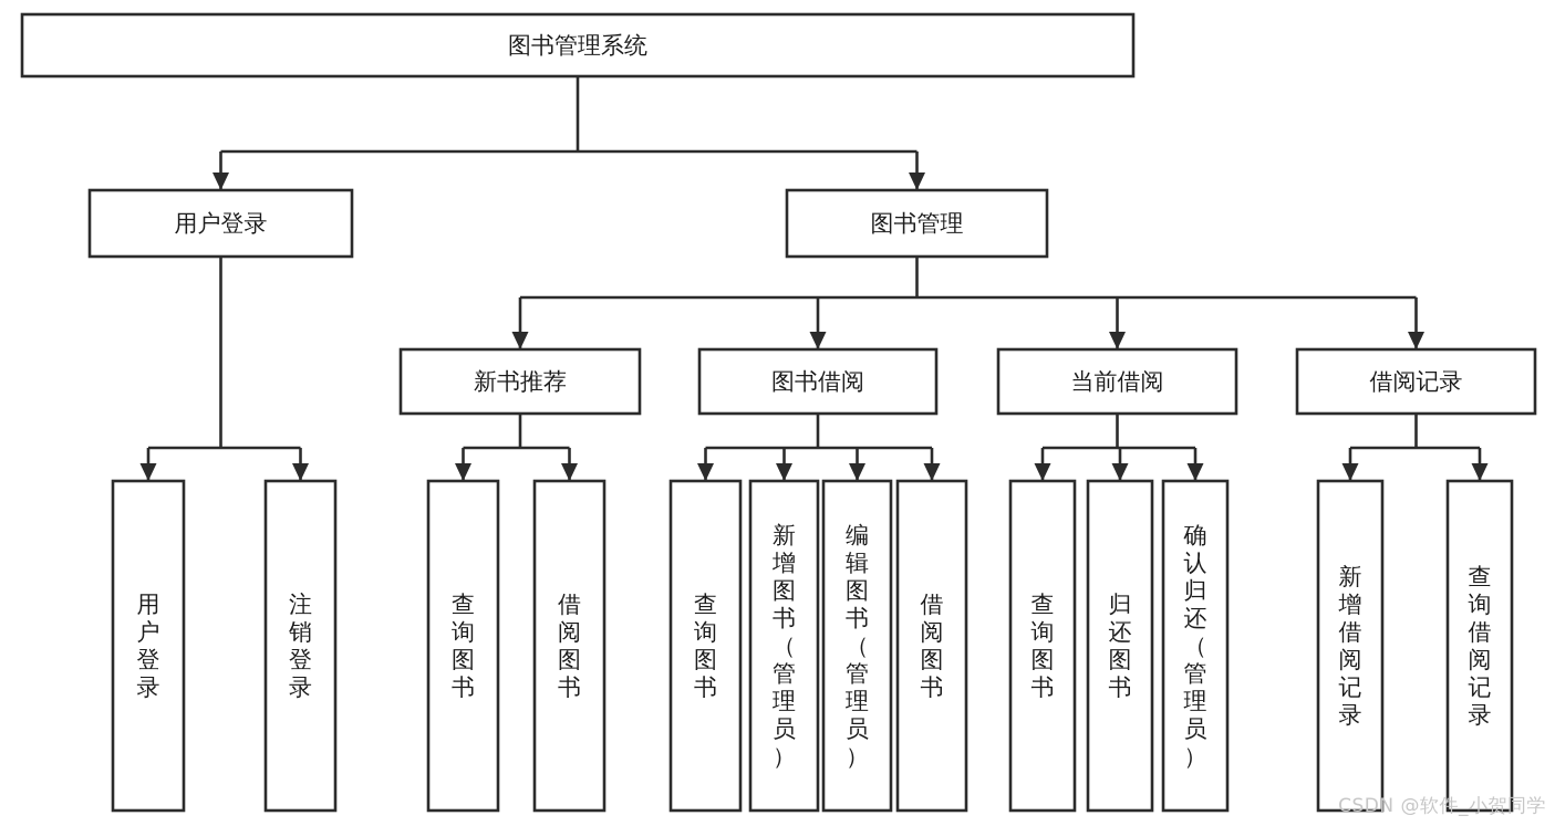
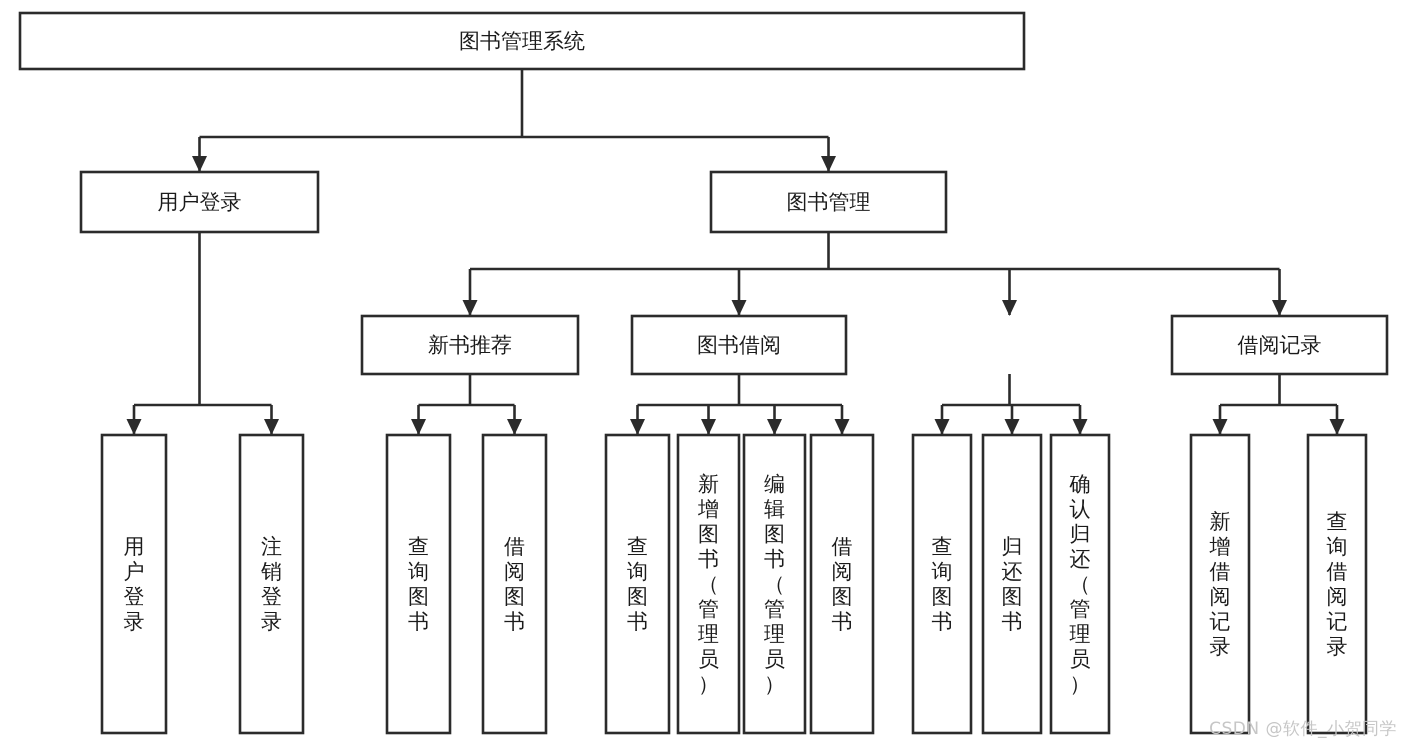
  图书管理系统
  用户登录
  图书管理
  新书推荐
  图书借阅
- 当前借阅
  借阅记录
  用户登录
  注销登录
  查询图书
  借阅图书
  查询图书
  新增图书（管理员）
  编辑图书（管理员）
  借阅图书
  查询图书
  归还图书
  确认归还（管理员）
  新增借阅记录
  查询借阅记录
  CSDN @软件_小贺同学
